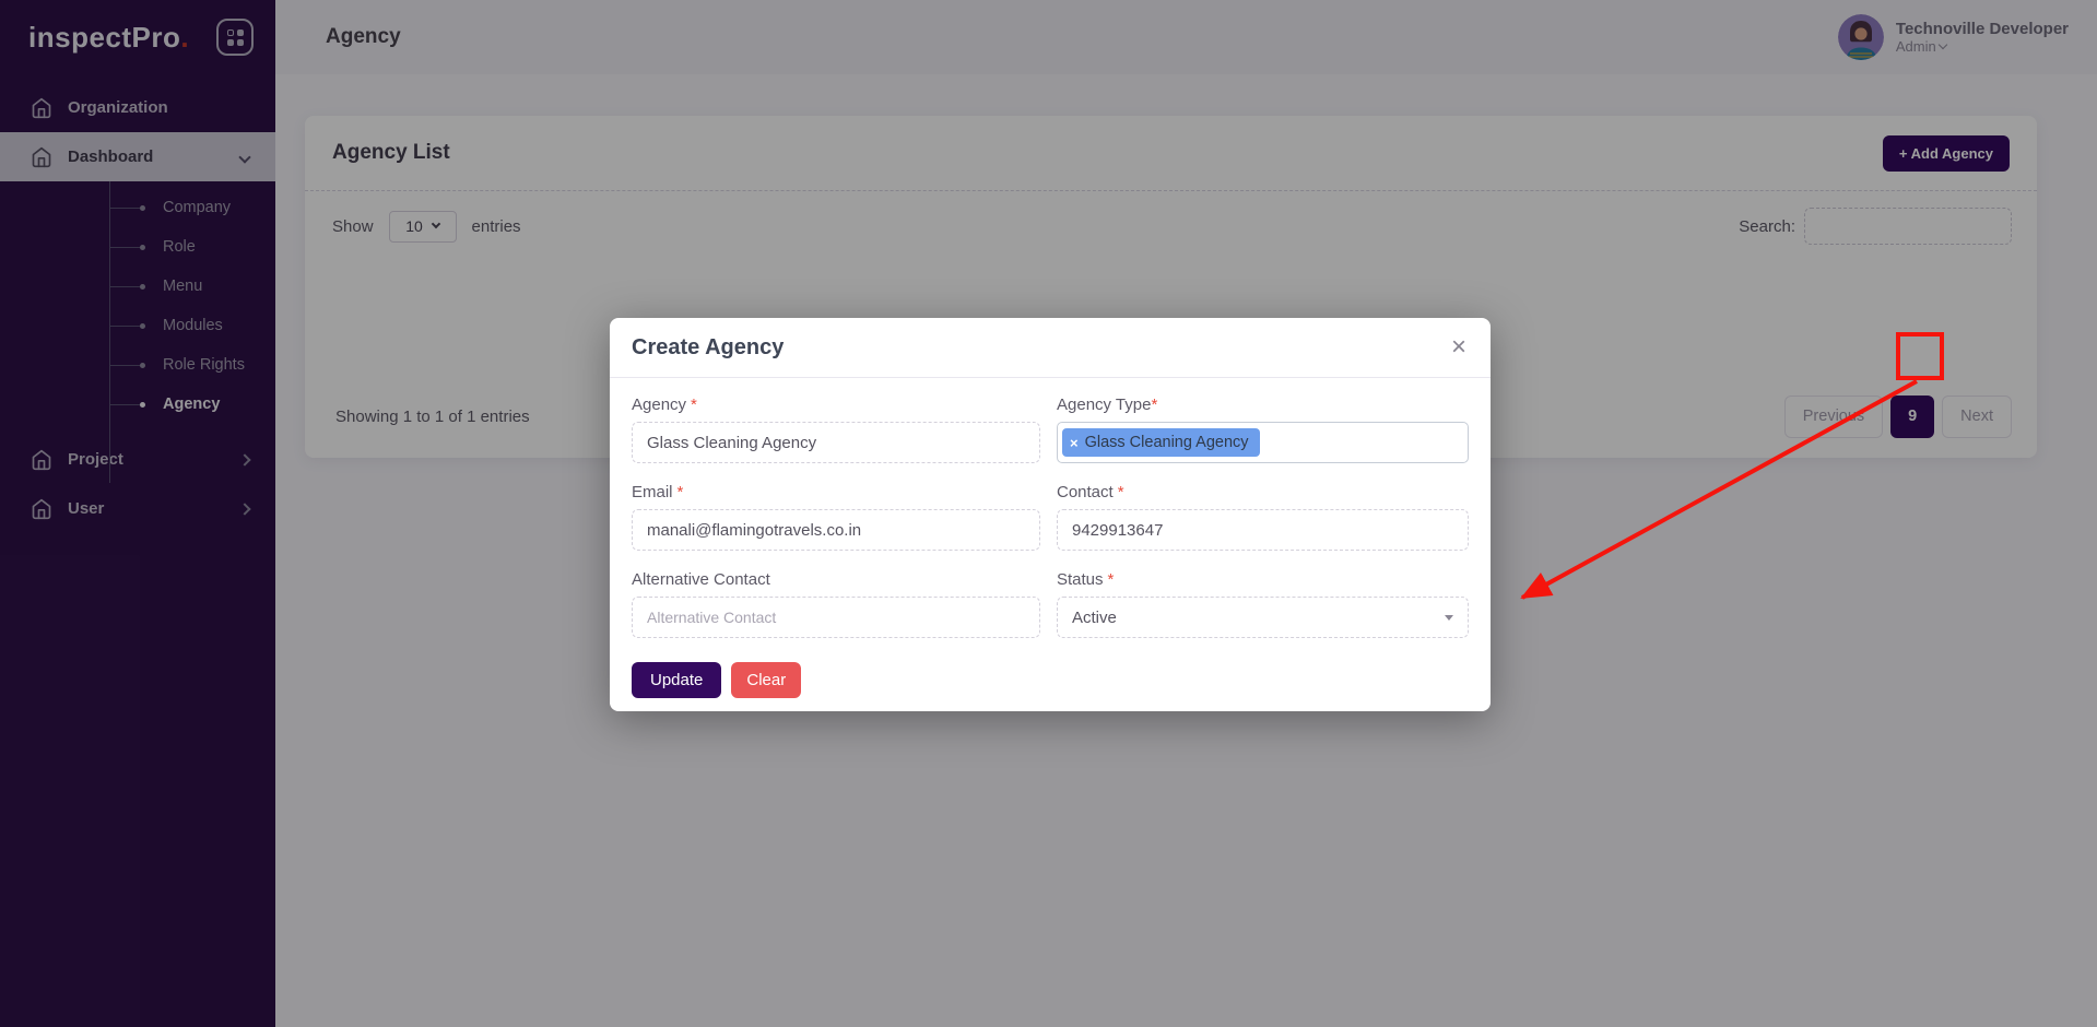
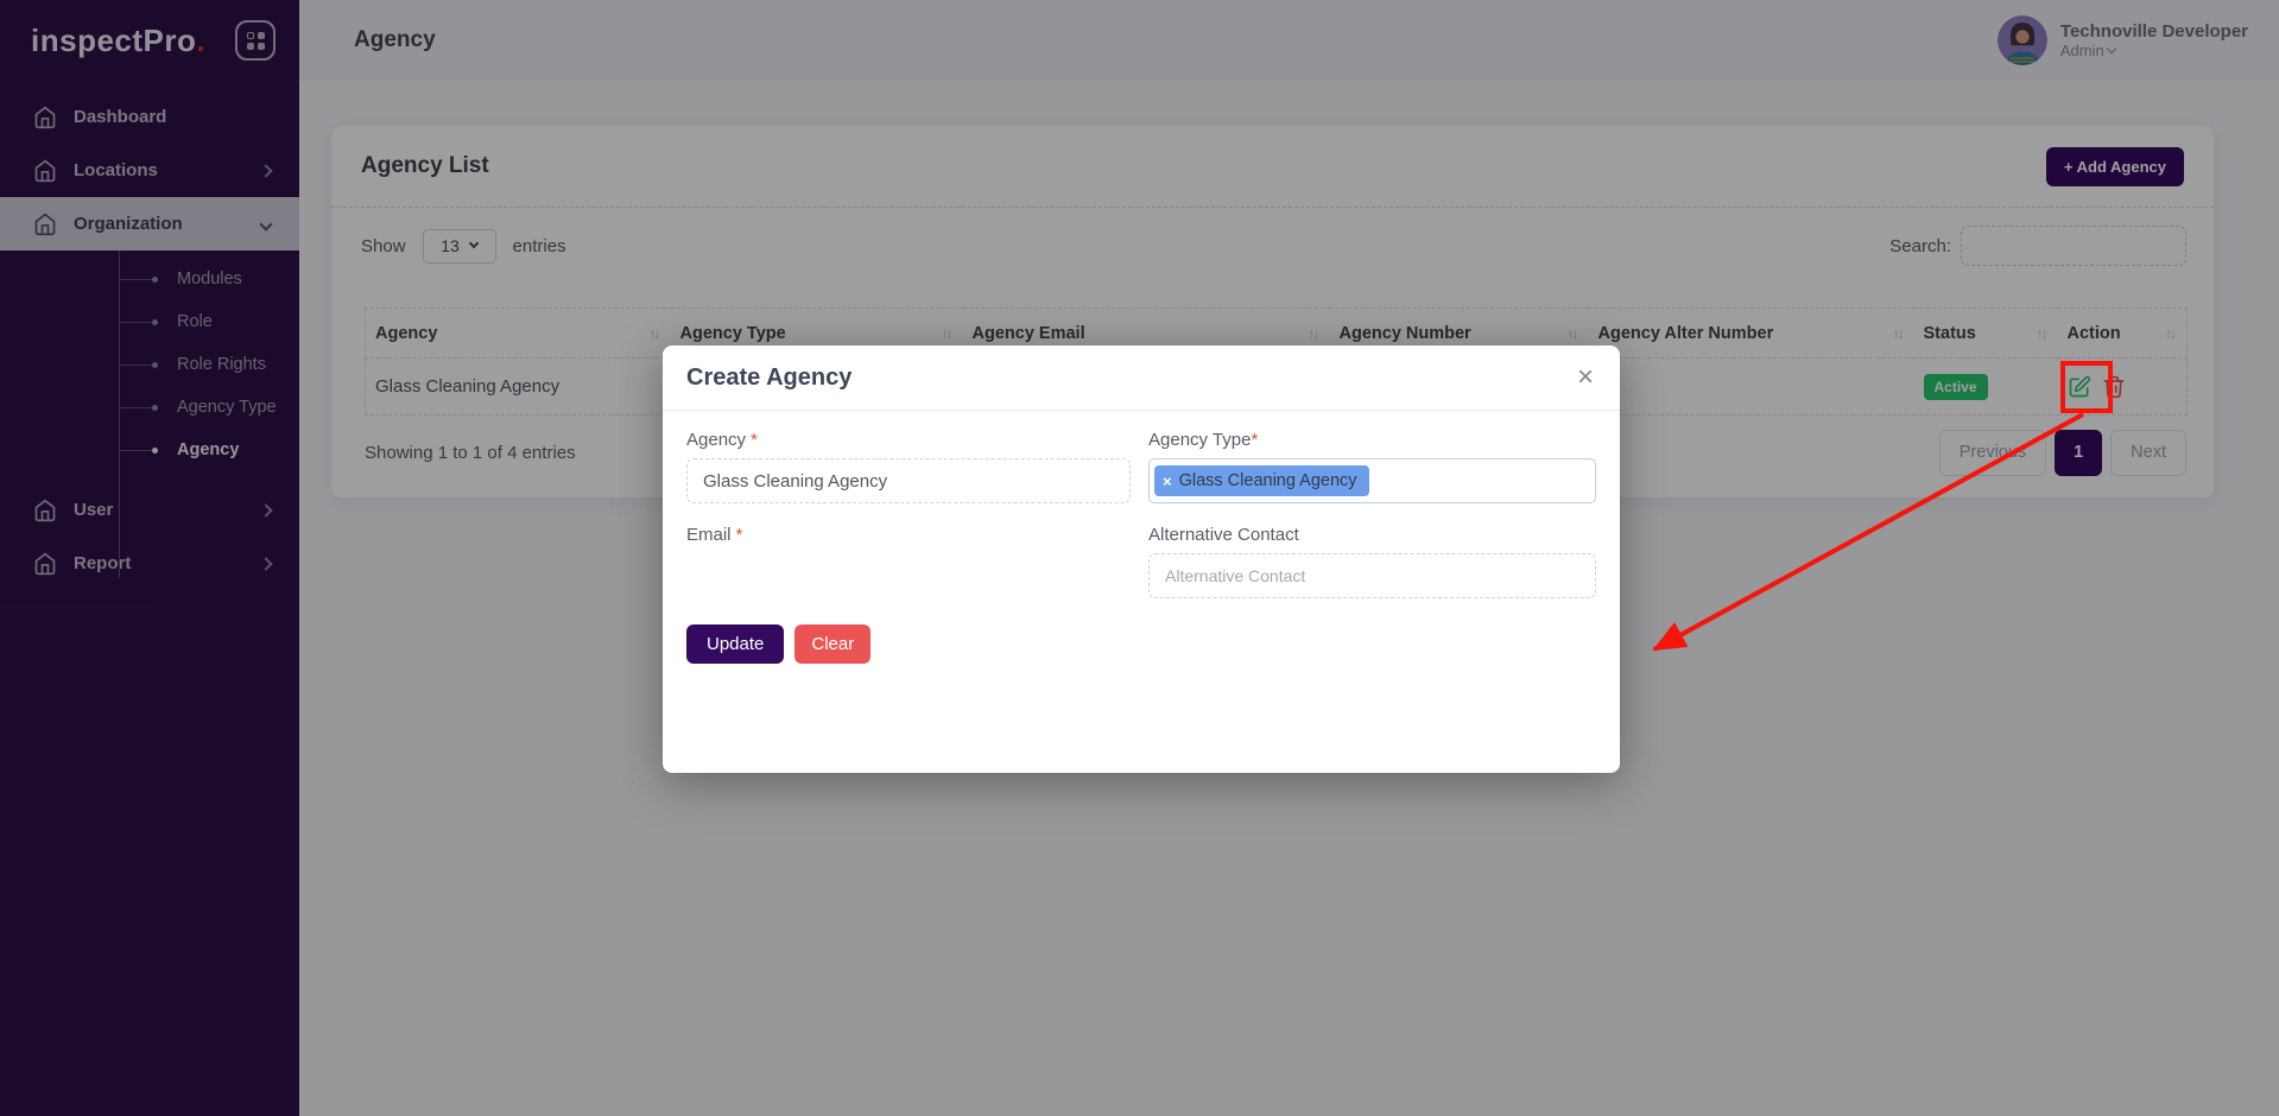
  inspectPro.
- Organization
+ Dashboard
+ Locations
- Dashboard
+ Organization
- Company
- Role
+ Modules
- Menu
- Modules
+ Role
  Role Rights
+ Agency Type
  Agency
- Project
  User
+ Report
  Agency
  Technoville Developer
  Admin
  Agency List
  + Add Agency
  Show
- 10
+ 13
  entries
  Search:
+ Agency ↑↓	Agency Type ↑↓	Agency Email ↑↓	Agency Number ↑↓	Agency Alter Number ↑↓	Status ↑↓	Action ↑↓
+ Glass Cleaning Agency					Active
- Showing 1 to 1 of 1 entries
+ Showing 1 to 1 of 4 entries
  Previos
- 9
+ 1
  Next
  Create Agency
  ×
  Agency *
  Glass Cleaning Agency
  Agency Type*
  ×
  Glass Cleaning Agency
  Email *
- manali@flamingotravels.co.in
- Contact *
- 9429913647
  Alternative Contact
  Alternative Contact
- Status *
- Active
  Update
  Clear
